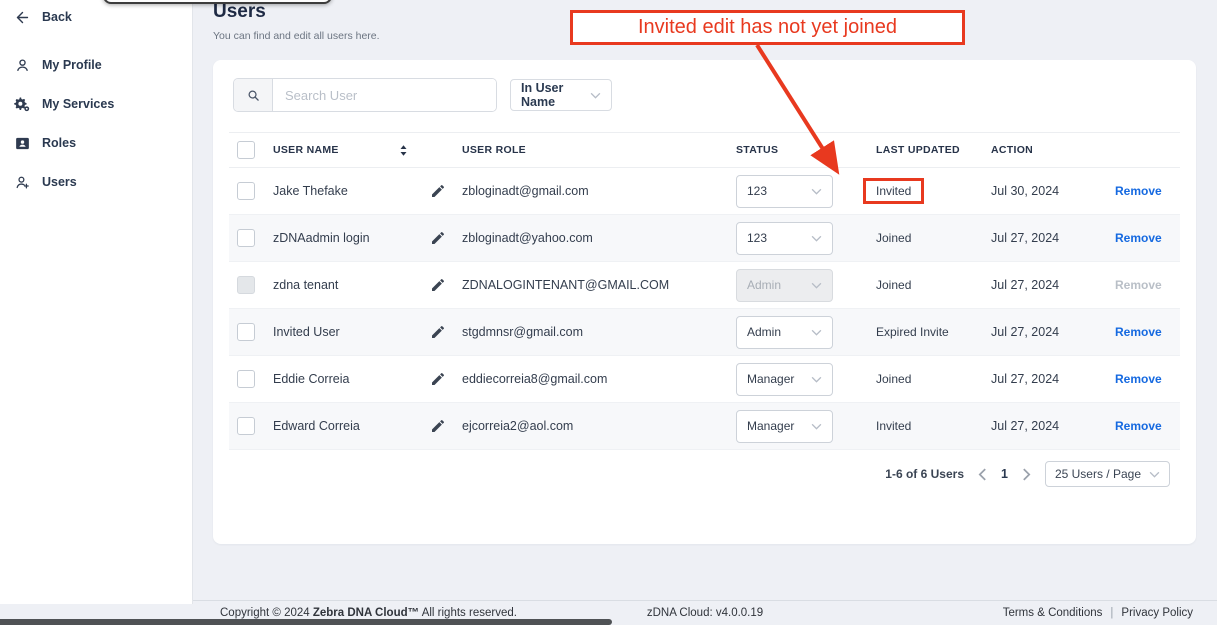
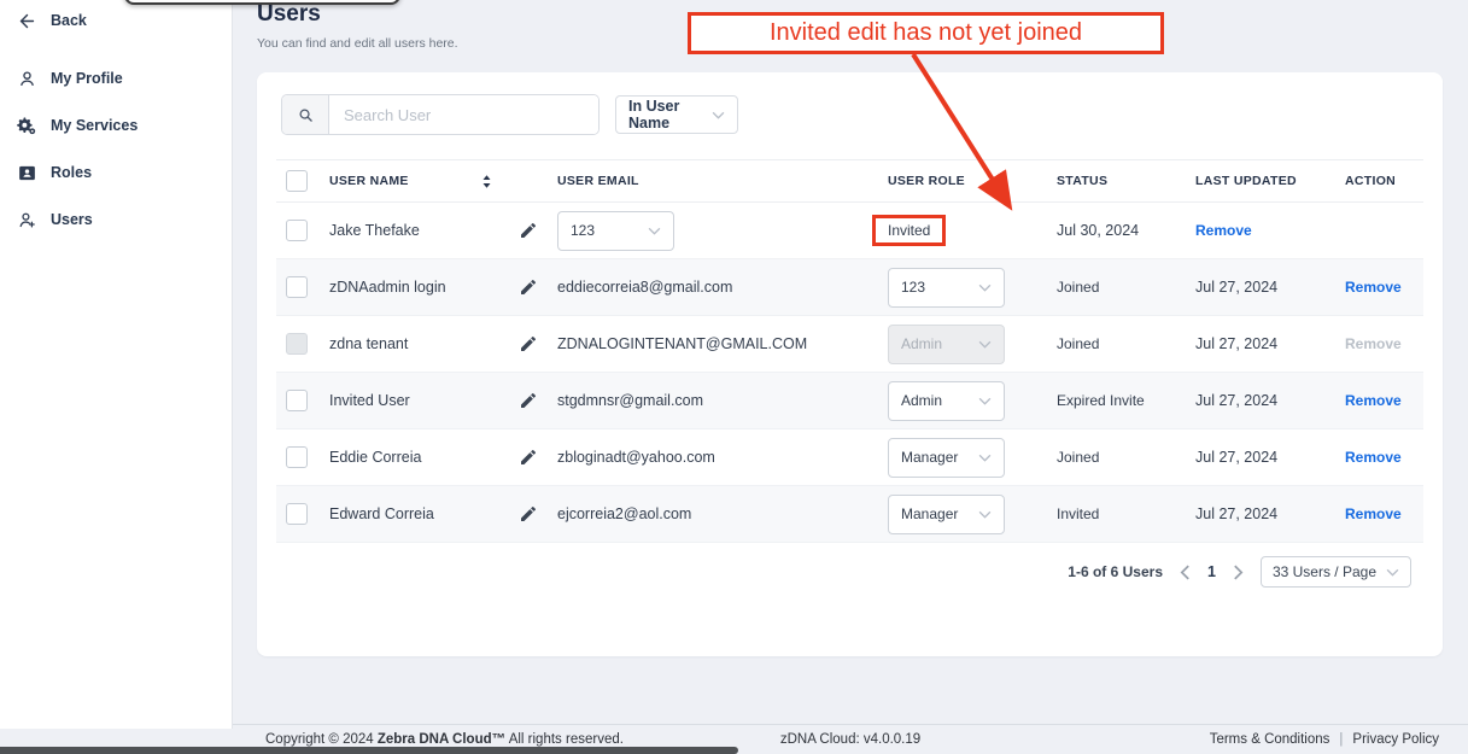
  Back
  My Profile
  My Services
  Roles
  Users
  Users
  You can find and edit all users here.
  Invited edit has not yet joined
  Search User
  In User Name
  USER NAME
+ USER EMAIL
  USER ROLE
  STATUS
  LAST UPDATED
  ACTION
  Jake Thefake
- zbloginadt@gmail.com
  123
  Invited
  Jul 30, 2024
  Remove
  zDNAadmin login
- zbloginadt@yahoo.com
+ eddiecorreia8@gmail.com
  123
  Joined
  Jul 27, 2024
  Remove
  zdna tenant
  ZDNALOGINTENANT@GMAIL.COM
  Admin
  Joined
  Jul 27, 2024
  Remove
  Invited User
  stgdmnsr@gmail.com
  Admin
  Expired Invite
  Jul 27, 2024
  Remove
  Eddie Correia
- eddiecorreia8@gmail.com
+ zbloginadt@yahoo.com
  Manager
  Joined
  Jul 27, 2024
  Remove
  Edward Correia
  ejcorreia2@aol.com
  Manager
  Invited
  Jul 27, 2024
  Remove
  1-6 of 6 Users
  1
- 25 Users / Page
+ 33 Users / Page
  zDNA Cloud: v4.0.0.19
  Copyright © 2024 Zebra DNA Cloud™ All rights reserved.
  Terms & Conditions
  |
  Privacy Policy
